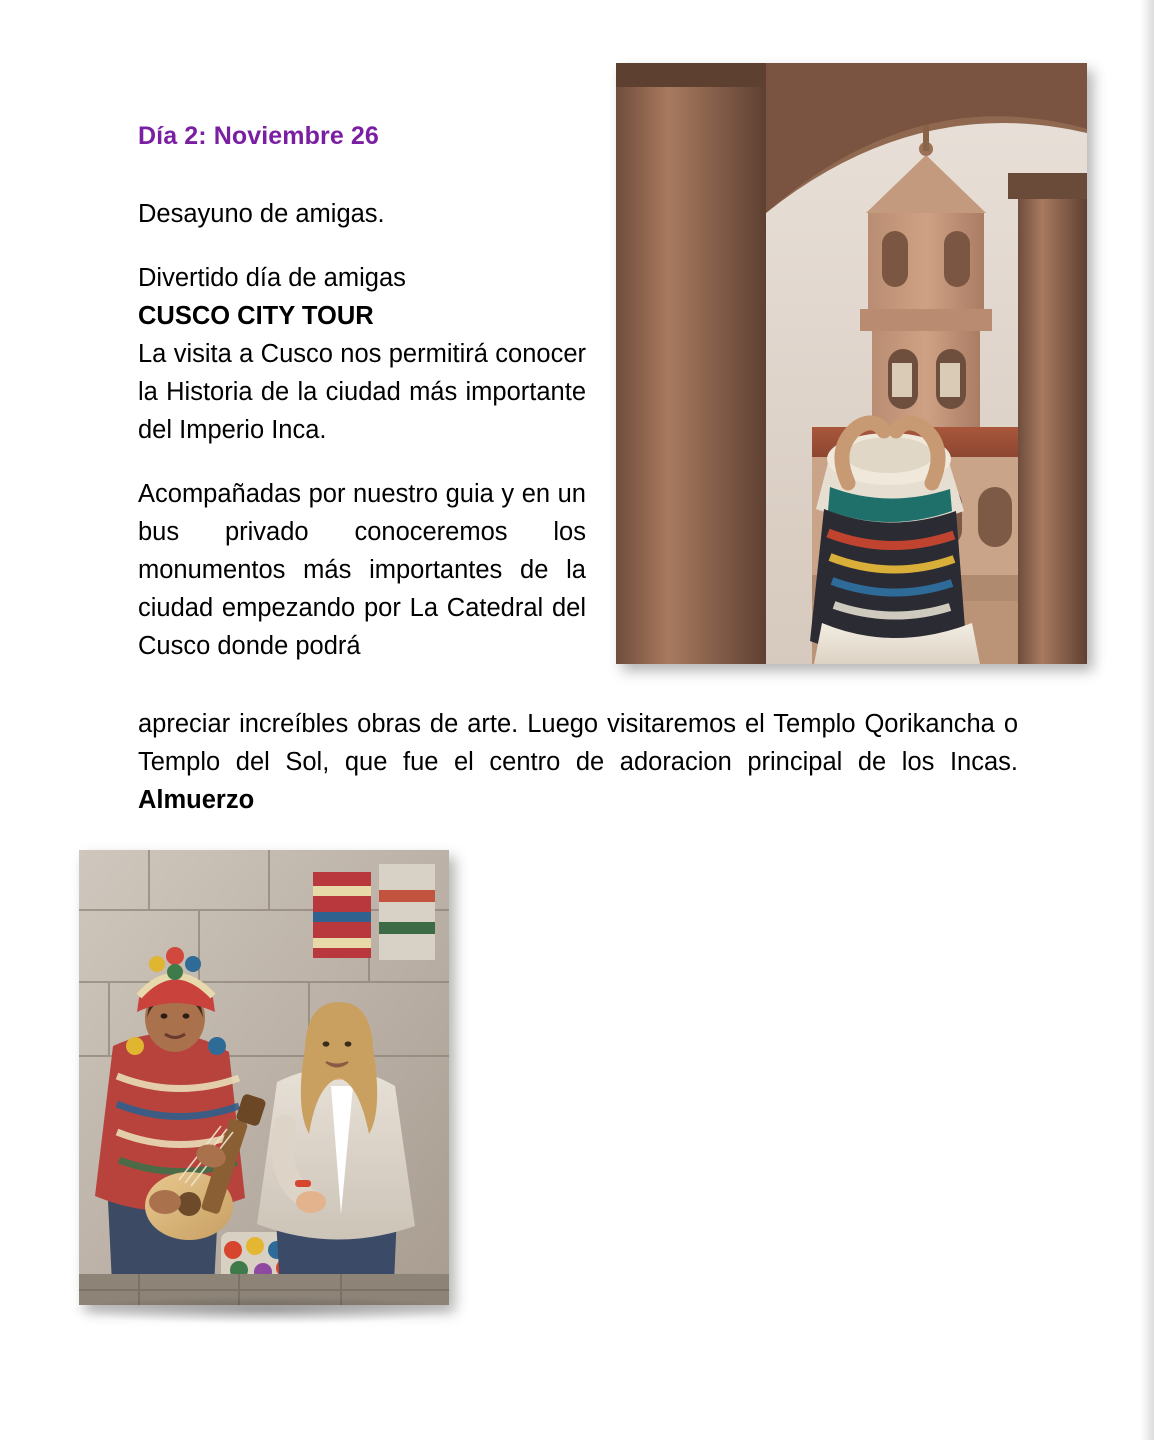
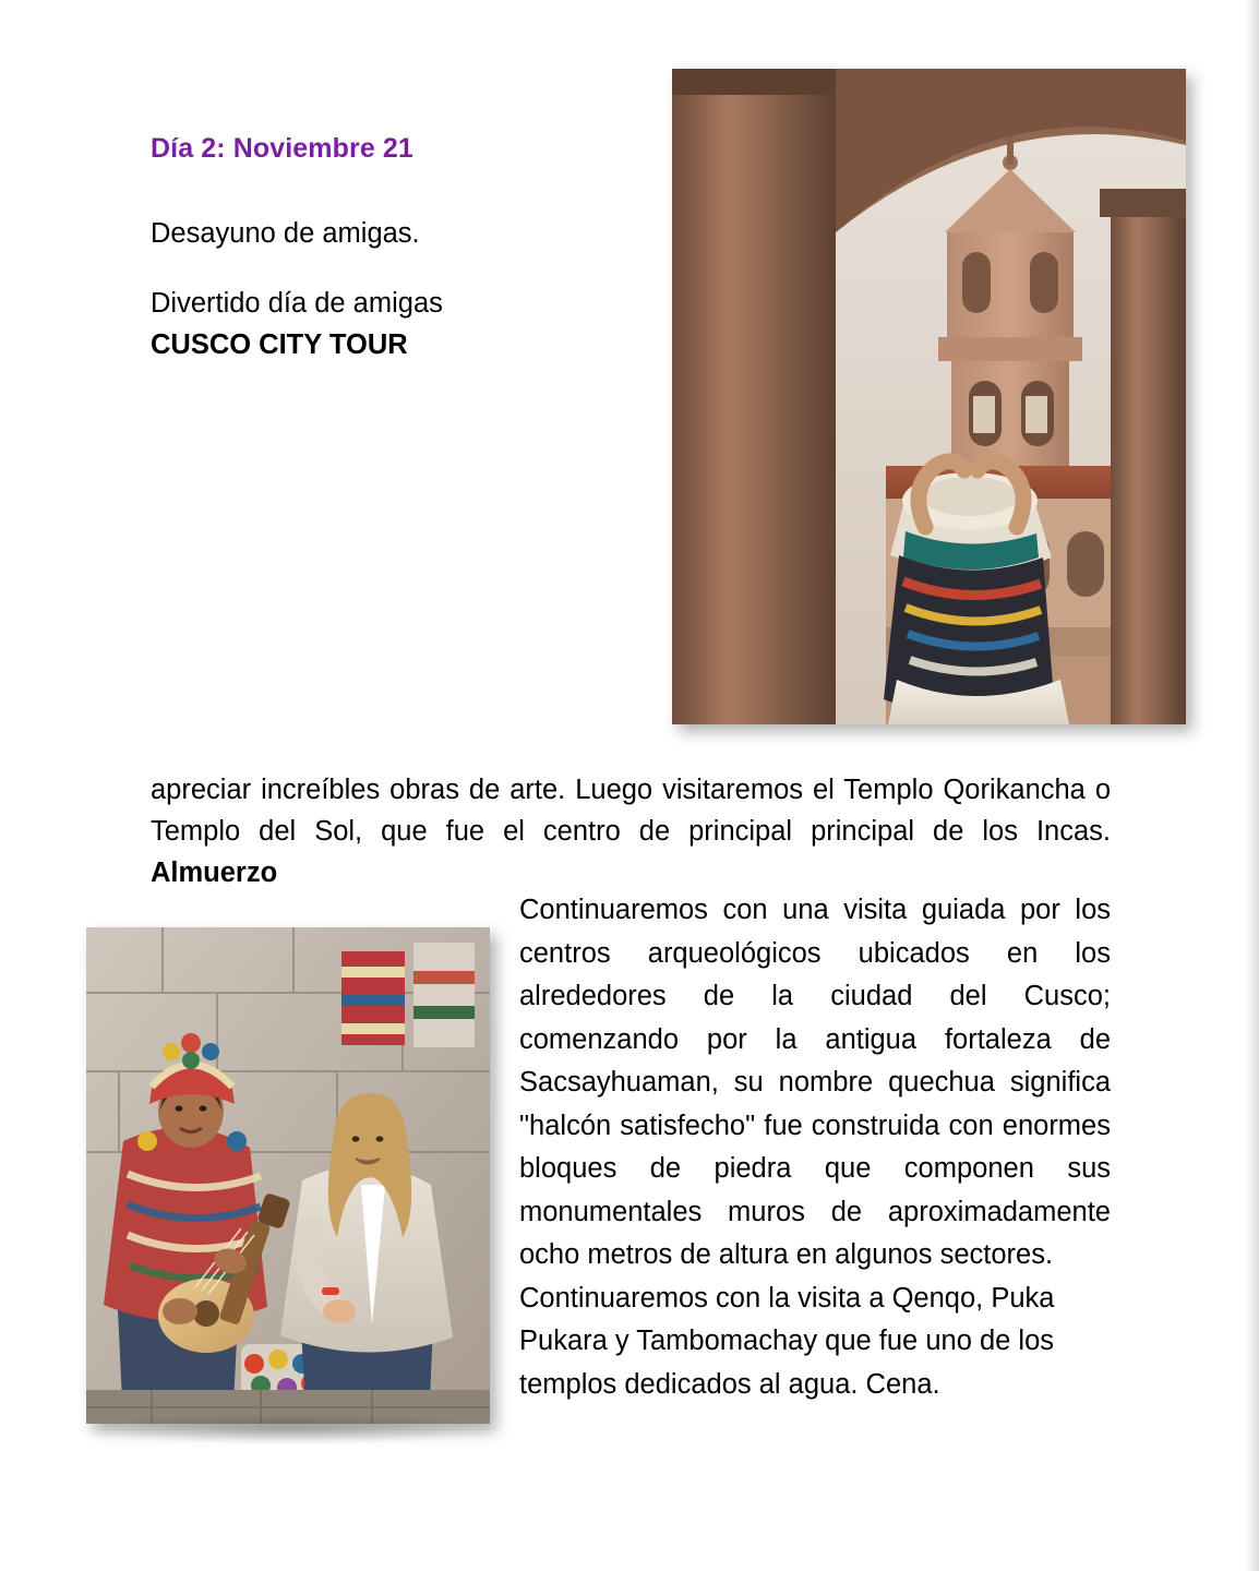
- Día 2: Noviembre 26
+ Día 2: Noviembre 21
  Desayuno de amigas.
  Divertido día de amigas
  CUSCO CITY TOUR
- La visita a Cusco nos permitirá conocer la Historia de la ciudad más importante del Imperio Inca.
- Acompañadas por nuestro guia y en un bus privado conoceremos los monumentos más importantes de la ciudad empezando por La Catedral del Cusco donde podrá
- apreciar increíbles obras de arte. Luego visitaremos el Templo Qorikancha o Templo del Sol, que fue el centro de adoracion principal de los Incas. Almuerzo
+ apreciar increíbles obras de arte. Luego visitaremos el Templo Qorikancha o Templo del Sol, que fue el centro de principal principal de los Incas. Almuerzo
+ Continuaremos con una visita guiada por los centros arqueológicos ubicados en los alrededores de la ciudad del Cusco; comenzando por la antigua fortaleza de Sacsayhuaman, su nombre quechua significa "halcón satisfecho" fue construida con enormes bloques de piedra que componen sus monumentales muros de aproximadamente ocho metros de altura en algunos sectores.
+ Continuaremos con la visita a Qenqo, Puka Pukara y Tambomachay que fue uno de los templos dedicados al agua. Cena.
